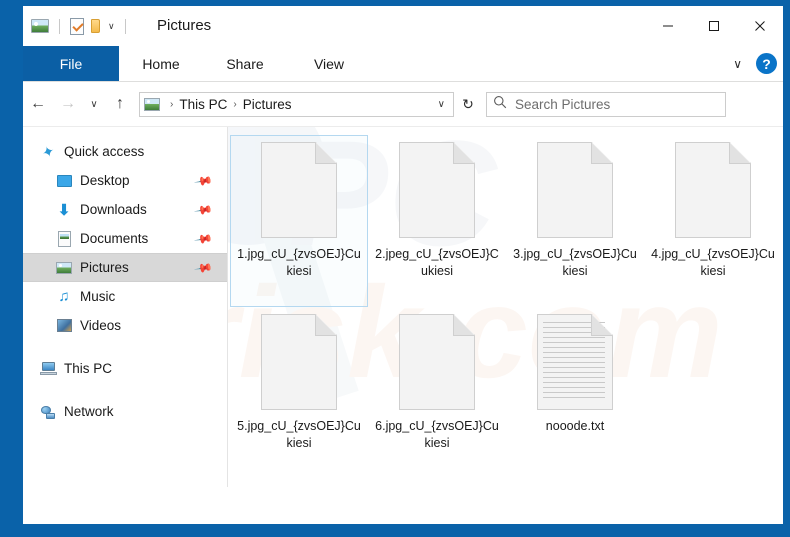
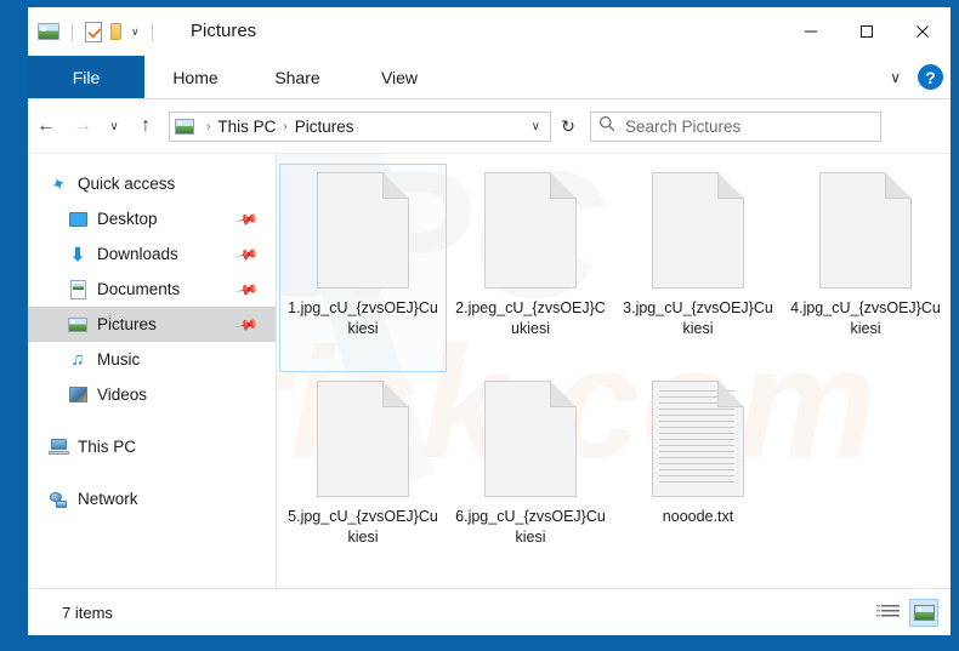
  ∨
  Pictures
  File
  Home
  Share
  View
  ∨
  ?
  ←
  →
  ∨
  ↑
  ›
  This PC
  ›
  Pictures
  ∨
  ↻
  Search Pictures
  Quick access
  Desktop
  ⬇
  Downloads
  Documents
  Pictures
  ♫
  Music
  Videos
  This PC
  Network
  1.jpg_cU_{zvsOEJ}Cukiesi
  2.jpeg_cU_{zvsOEJ}Cukiesi
  3.jpg_cU_{zvsOEJ}Cukiesi
  4.jpg_cU_{zvsOEJ}Cukiesi
  5.jpg_cU_{zvsOEJ}Cukiesi
  6.jpg_cU_{zvsOEJ}Cukiesi
  nooode.txt
+ 7 items
